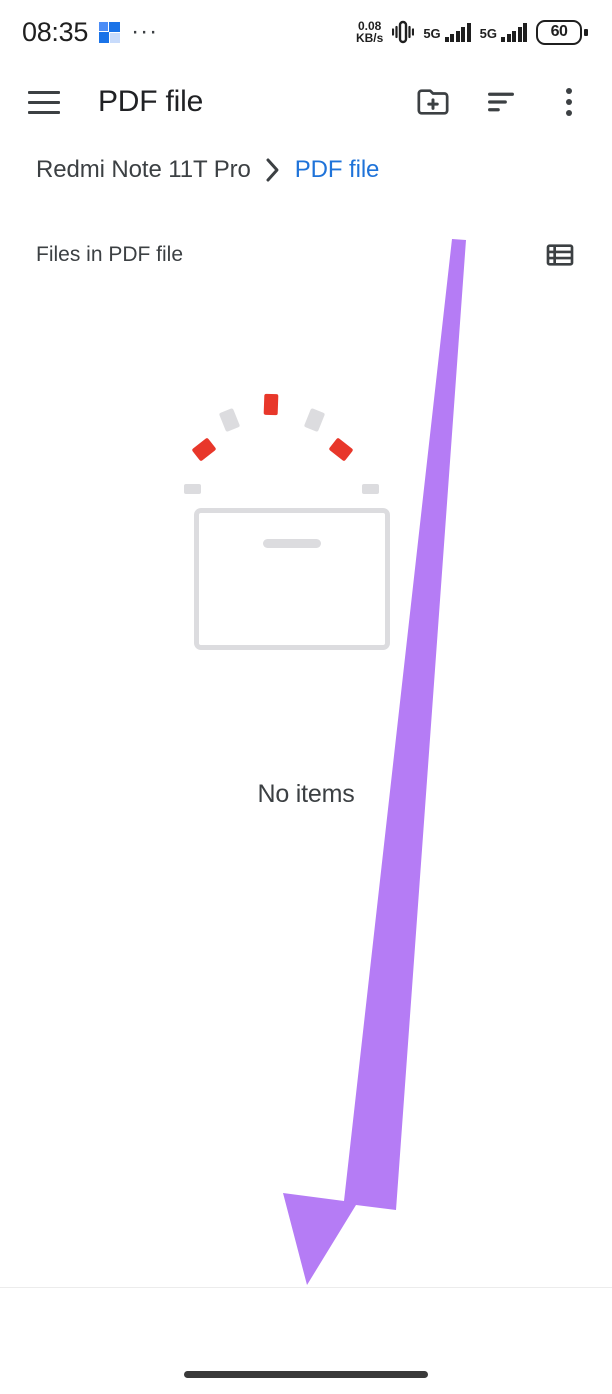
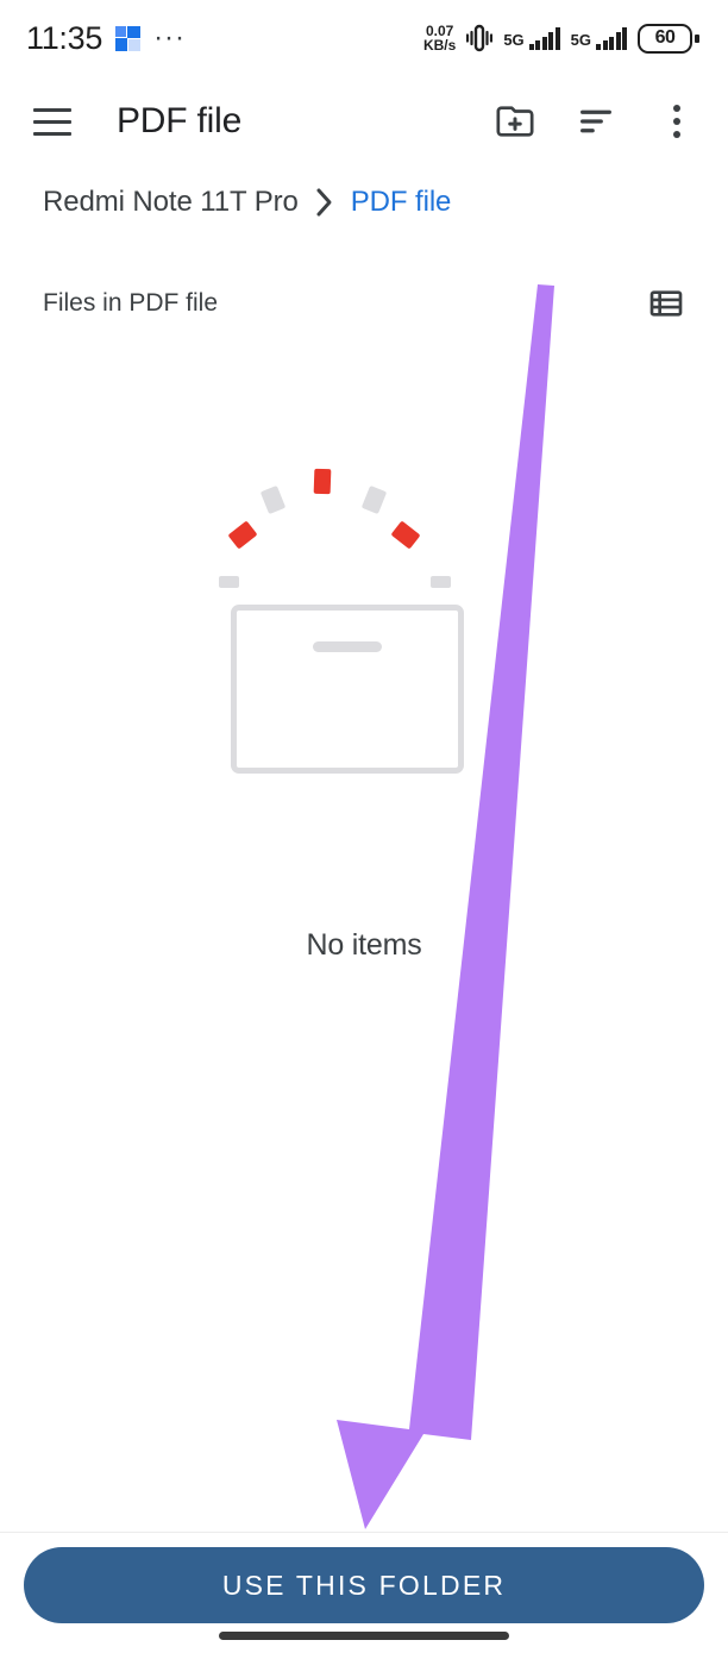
- 08:35
+ 11:35
  ···
- 0.08
+ 0.07
  KB/s
  5G
  5G
  60
  PDF file
  Redmi Note 11T Pro
  PDF file
  Files in PDF file
  No items
+ USE THIS FOLDER
